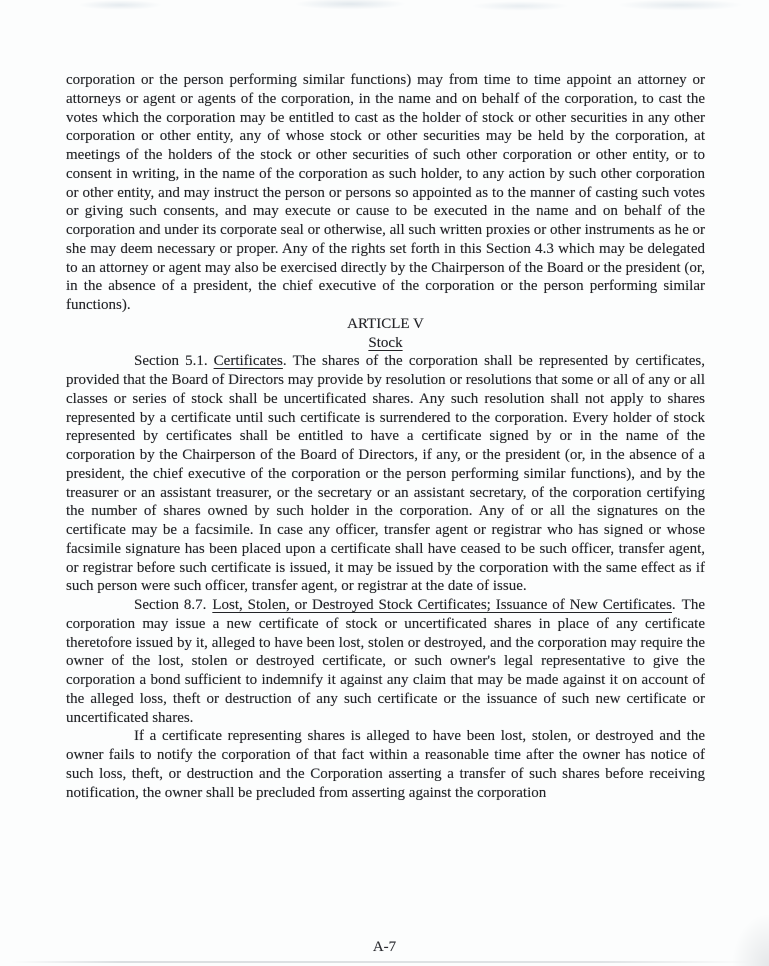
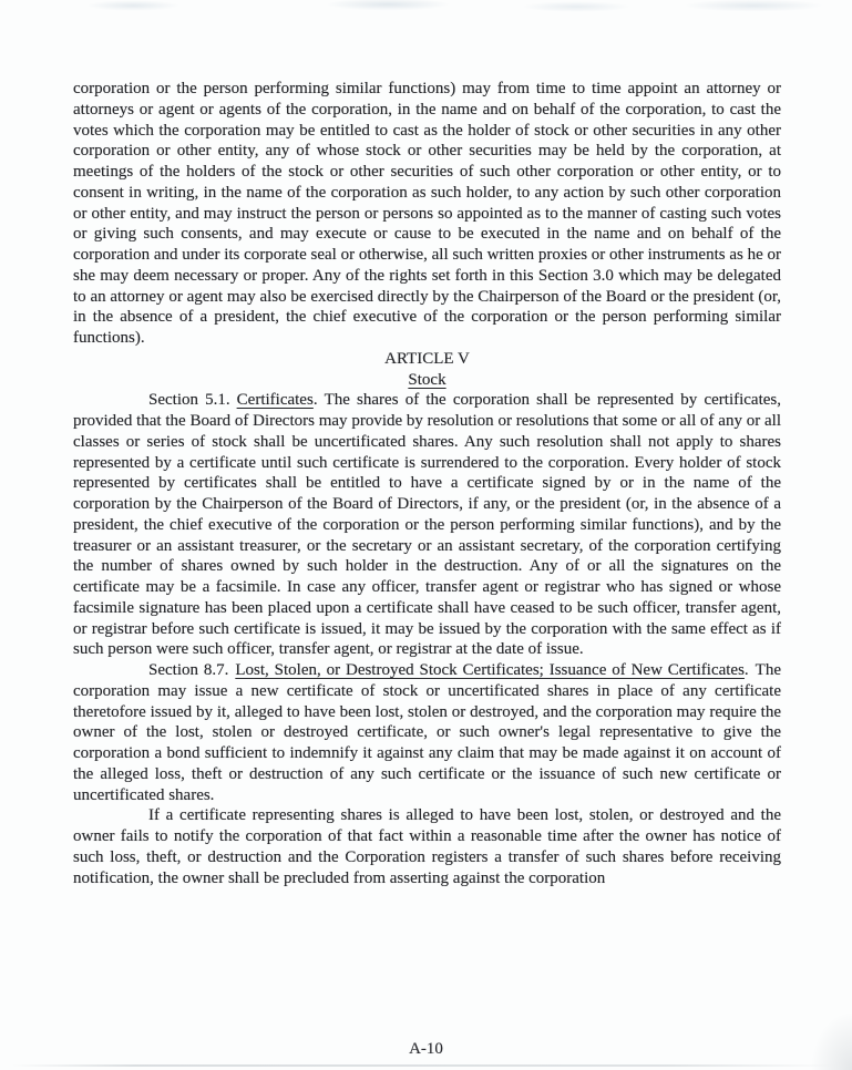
- corporation or the person performing similar functions) may from time to time appoint an attorney or attorneys or agent or agents of the corporation, in the name and on behalf of the corporation, to cast the votes which the corporation may be entitled to cast as the holder of stock or other securities in any other corporation or other entity, any of whose stock or other securities may be held by the corporation, at meetings of the holders of the stock or other securities of such other corporation or other entity, or to consent in writing, in the name of the corporation as such holder, to any action by such other corporation or other entity, and may instruct the person or persons so appointed as to the manner of casting such votes or giving such consents, and may execute or cause to be executed in the name and on behalf of the corporation and under its corporate seal or otherwise, all such written proxies or other instruments as he or she may deem necessary or proper. Any of the rights set forth in this Section 4.3 which may be delegated to an attorney or agent may also be exercised directly by the Chairperson of the Board or the president (or, in the absence of a president, the chief executive of the corporation or the person performing similar functions).
+ corporation or the person performing similar functions) may from time to time appoint an attorney or attorneys or agent or agents of the corporation, in the name and on behalf of the corporation, to cast the votes which the corporation may be entitled to cast as the holder of stock or other securities in any other corporation or other entity, any of whose stock or other securities may be held by the corporation, at meetings of the holders of the stock or other securities of such other corporation or other entity, or to consent in writing, in the name of the corporation as such holder, to any action by such other corporation or other entity, and may instruct the person or persons so appointed as to the manner of casting such votes or giving such consents, and may execute or cause to be executed in the name and on behalf of the corporation and under its corporate seal or otherwise, all such written proxies or other instruments as he or she may deem necessary or proper. Any of the rights set forth in this Section 3.0 which may be delegated to an attorney or agent may also be exercised directly by the Chairperson of the Board or the president (or, in the absence of a president, the chief executive of the corporation or the person performing similar functions).
  ARTICLE V
  Stock
- Section 5.1. Certificates. The shares of the corporation shall be represented by certificates, provided that the Board of Directors may provide by resolution or resolutions that some or all of any or all classes or series of stock shall be uncertificated shares. Any such resolution shall not apply to shares represented by a certificate until such certificate is surrendered to the corporation. Every holder of stock represented by certificates shall be entitled to have a certificate signed by or in the name of the corporation by the Chairperson of the Board of Directors, if any, or the president (or, in the absence of a president, the chief executive of the corporation or the person performing similar functions), and by the treasurer or an assistant treasurer, or the secretary or an assistant secretary, of the corporation certifying the number of shares owned by such holder in the corporation. Any of or all the signatures on the certificate may be a facsimile. In case any officer, transfer agent or registrar who has signed or whose facsimile signature has been placed upon a certificate shall have ceased to be such officer, transfer agent, or registrar before such certificate is issued, it may be issued by the corporation with the same effect as if such person were such officer, transfer agent, or registrar at the date of issue.
+ Section 5.1. Certificates. The shares of the corporation shall be represented by certificates, provided that the Board of Directors may provide by resolution or resolutions that some or all of any or all classes or series of stock shall be uncertificated shares. Any such resolution shall not apply to shares represented by a certificate until such certificate is surrendered to the corporation. Every holder of stock represented by certificates shall be entitled to have a certificate signed by or in the name of the corporation by the Chairperson of the Board of Directors, if any, or the president (or, in the absence of a president, the chief executive of the corporation or the person performing similar functions), and by the treasurer or an assistant treasurer, or the secretary or an assistant secretary, of the corporation certifying the number of shares owned by such holder in the destruction. Any of or all the signatures on the certificate may be a facsimile. In case any officer, transfer agent or registrar who has signed or whose facsimile signature has been placed upon a certificate shall have ceased to be such officer, transfer agent, or registrar before such certificate is issued, it may be issued by the corporation with the same effect as if such person were such officer, transfer agent, or registrar at the date of issue.
  Section 8.7. Lost, Stolen, or Destroyed Stock Certificates; Issuance of New Certificates. The corporation may issue a new certificate of stock or uncertificated shares in place of any certificate theretofore issued by it, alleged to have been lost, stolen or destroyed, and the corporation may require the owner of the lost, stolen or destroyed certificate, or such owner's legal representative to give the corporation a bond sufficient to indemnify it against any claim that may be made against it on account of the alleged loss, theft or destruction of any such certificate or the issuance of such new certificate or uncertificated shares.
- If a certificate representing shares is alleged to have been lost, stolen, or destroyed and the owner fails to notify the corporation of that fact within a reasonable time after the owner has notice of such loss, theft, or destruction and the Corporation asserting a transfer of such shares before receiving notification, the owner shall be precluded from asserting against the corporation
+ If a certificate representing shares is alleged to have been lost, stolen, or destroyed and the owner fails to notify the corporation of that fact within a reasonable time after the owner has notice of such loss, theft, or destruction and the Corporation registers a transfer of such shares before receiving notification, the owner shall be precluded from asserting against the corporation
- A-7
+ A-10
